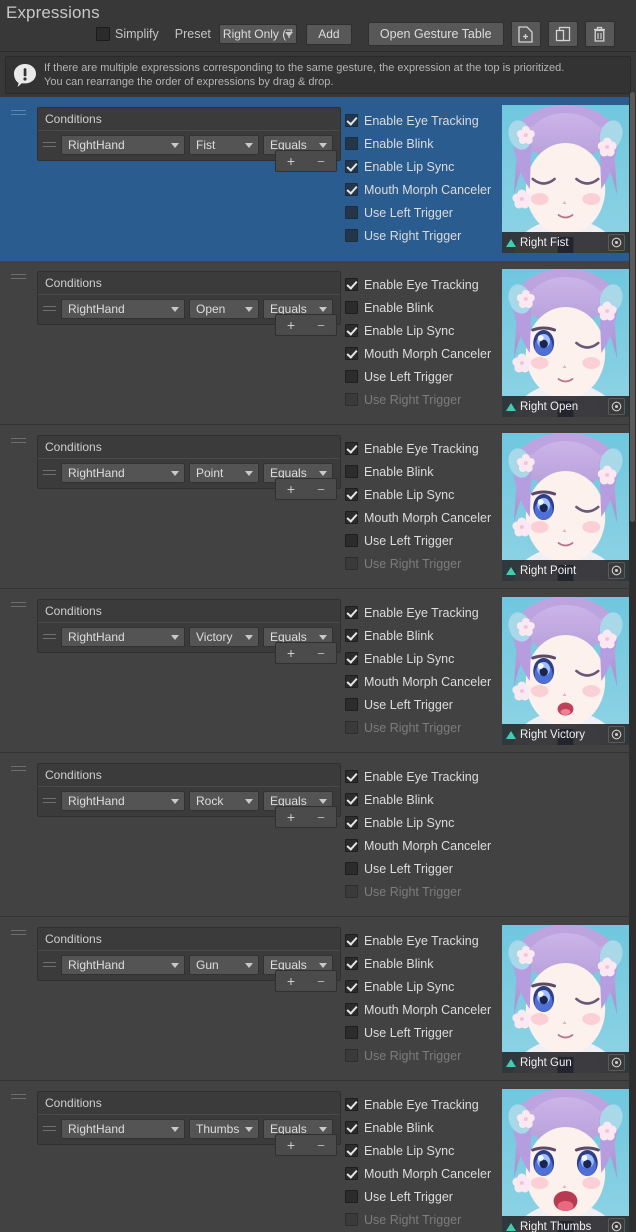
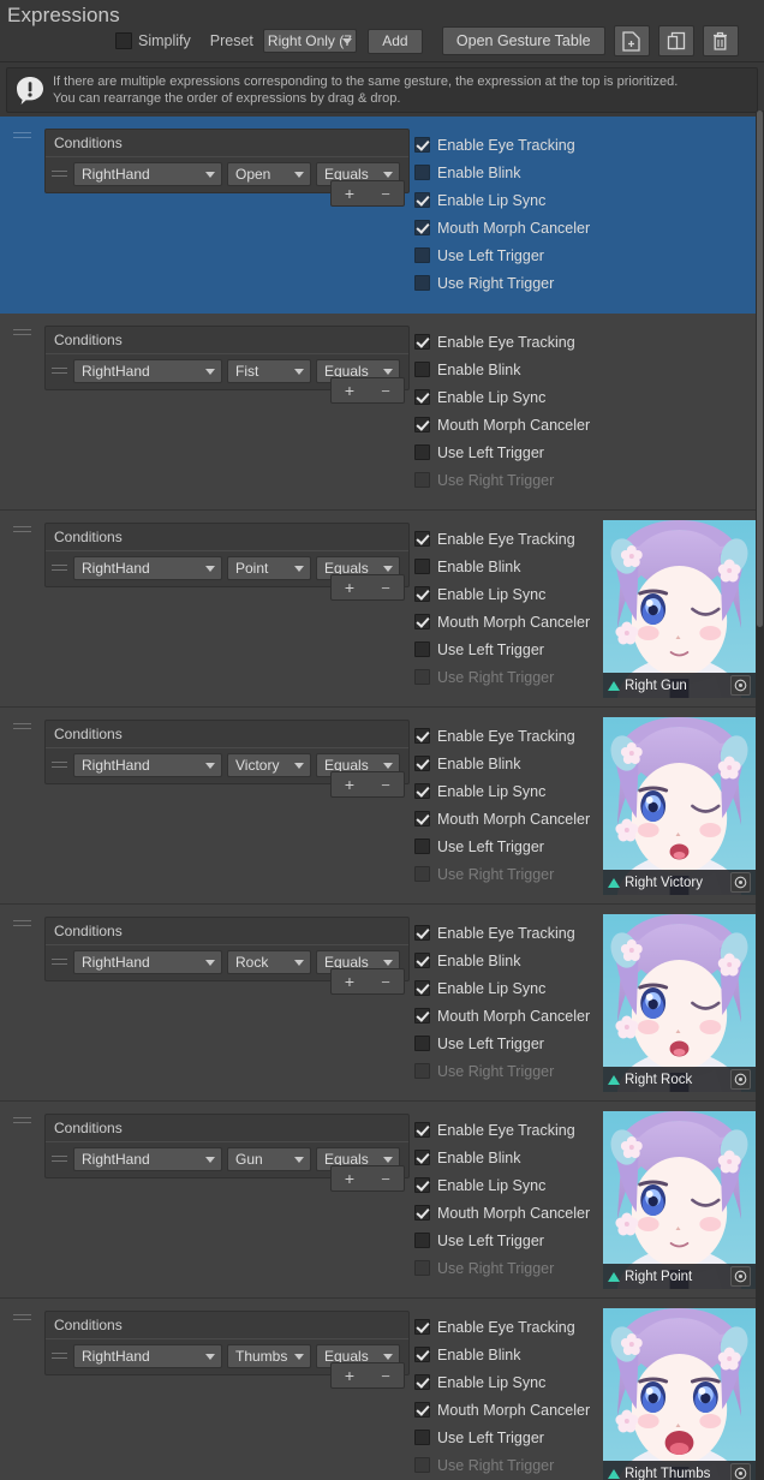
  Expressions
  Simplify
  Preset
  Right Only (7
  Add
  Open Gesture Table
  If there are multiple expressions corresponding to the same gesture, the expression at the top is prioritized.
  You can rearrange the order of expressions by drag & drop.
  Conditions
  RightHand
- Fist
+ Open
  Equals
  +
  −
  Enable Eye Tracking
  Enable Blink
  Enable Lip Sync
  Mouth Morph Canceler
  Use Left Trigger
  Use Right Trigger
- Right Fist
  Conditions
  RightHand
- Open
+ Fist
  Equals
  +
  −
  Enable Eye Tracking
  Enable Blink
  Enable Lip Sync
  Mouth Morph Canceler
  Use Left Trigger
  Use Right Trigger
- Right Open
  Conditions
  RightHand
  Point
  Equals
  +
  −
  Enable Eye Tracking
  Enable Blink
  Enable Lip Sync
  Mouth Morph Canceler
  Use Left Trigger
  Use Right Trigger
- Right Point
+ Right Gun
  Conditions
  RightHand
  Victory
  Equals
  +
  −
  Enable Eye Tracking
  Enable Blink
  Enable Lip Sync
  Mouth Morph Canceler
  Use Left Trigger
  Use Right Trigger
  Right Victory
  Conditions
  RightHand
  Rock
  Equals
  +
  −
  Enable Eye Tracking
  Enable Blink
  Enable Lip Sync
  Mouth Morph Canceler
  Use Left Trigger
  Use Right Trigger
+ Right Rock
  Conditions
  RightHand
  Gun
  Equals
  +
  −
  Enable Eye Tracking
  Enable Blink
  Enable Lip Sync
  Mouth Morph Canceler
  Use Left Trigger
  Use Right Trigger
- Right Gun
+ Right Point
  Conditions
  RightHand
  Thumbs
  Equals
  +
  −
  Enable Eye Tracking
  Enable Blink
  Enable Lip Sync
  Mouth Morph Canceler
  Use Left Trigger
  Use Right Trigger
  Right Thumbs
